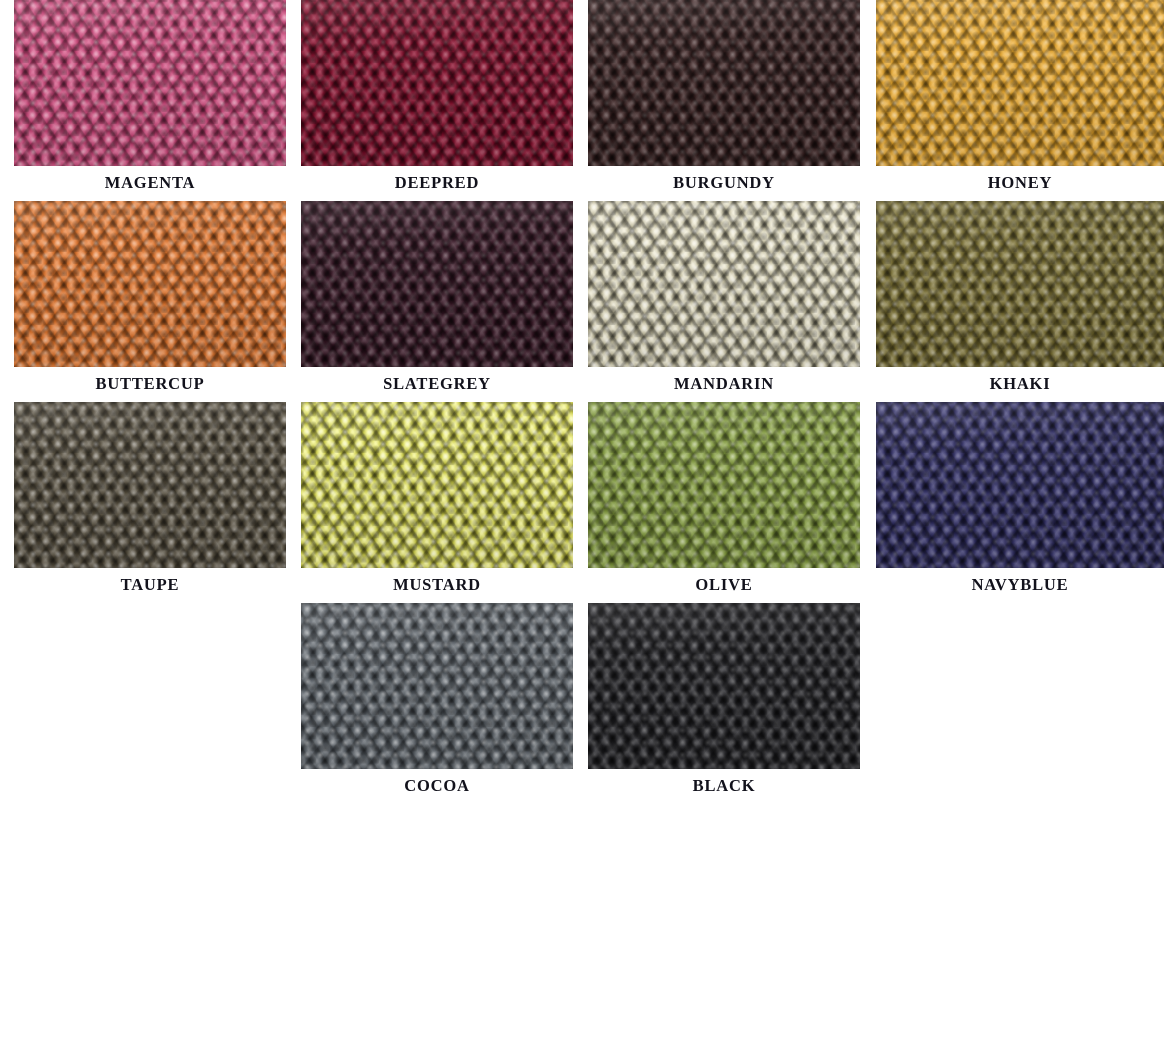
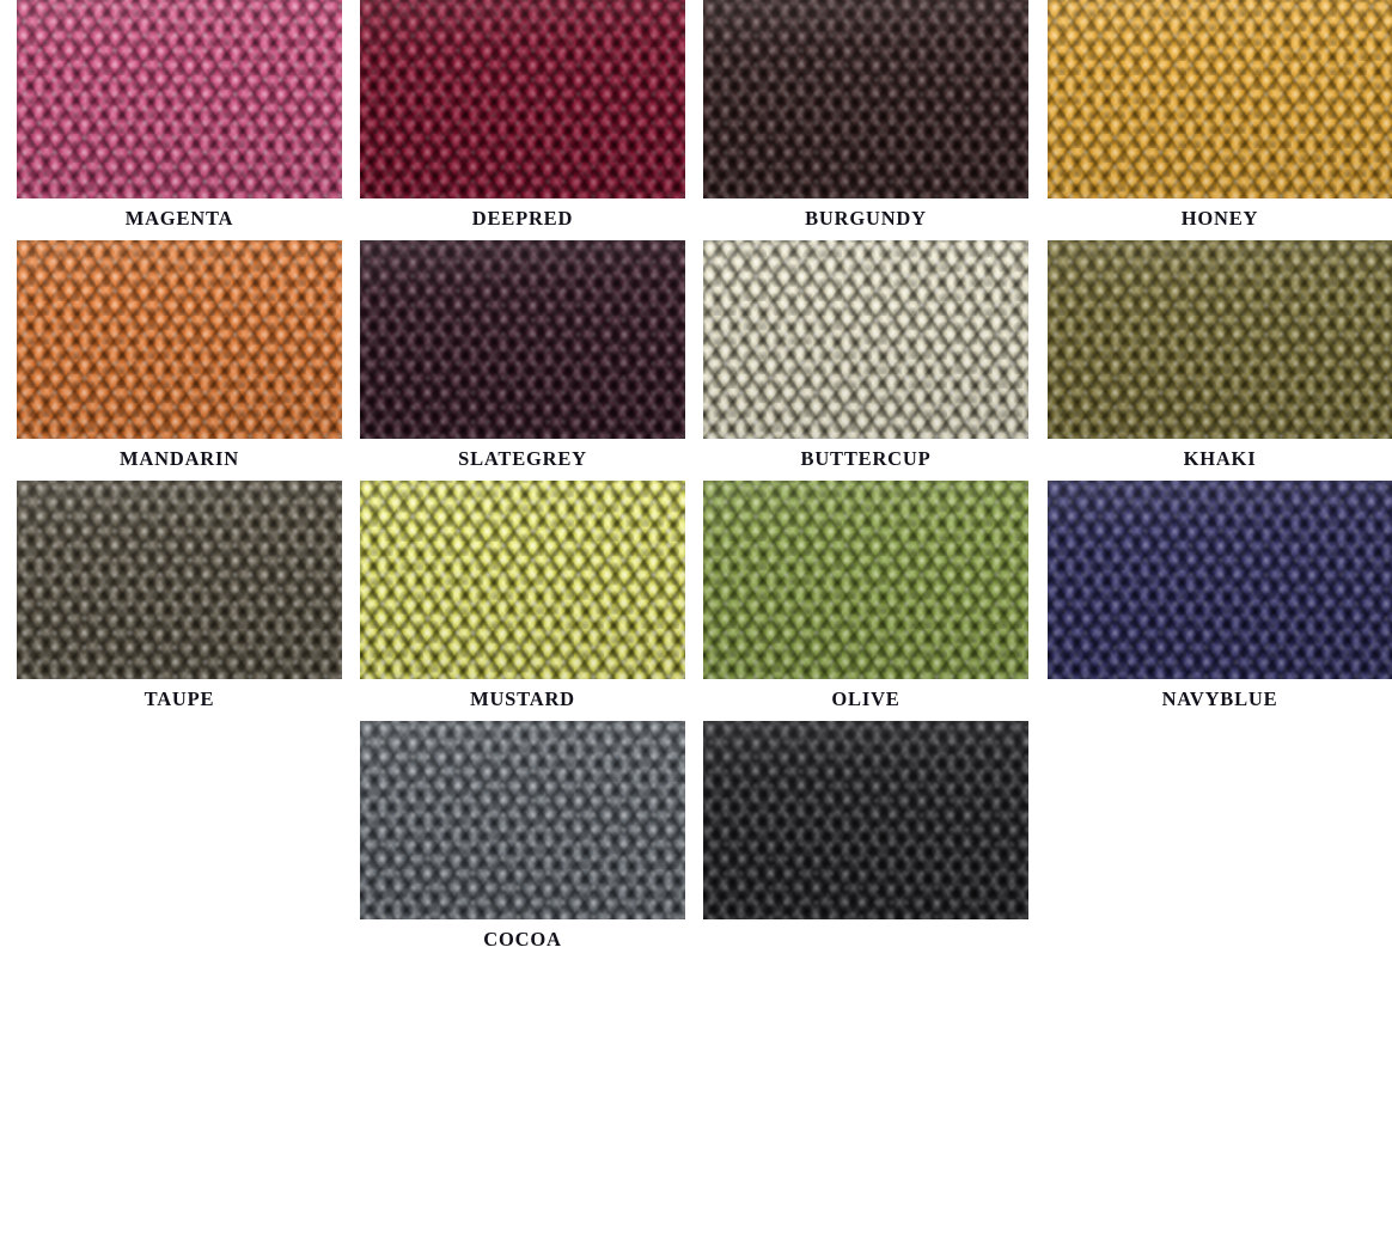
  MAGENTA
  DEEPRED
  BURGUNDY
  HONEY
- BUTTERCUP
+ MANDARIN
  SLATEGREY
- MANDARIN
+ BUTTERCUP
  KHAKI
  TAUPE
  MUSTARD
  OLIVE
  NAVYBLUE
  COCOA
- BLACK
